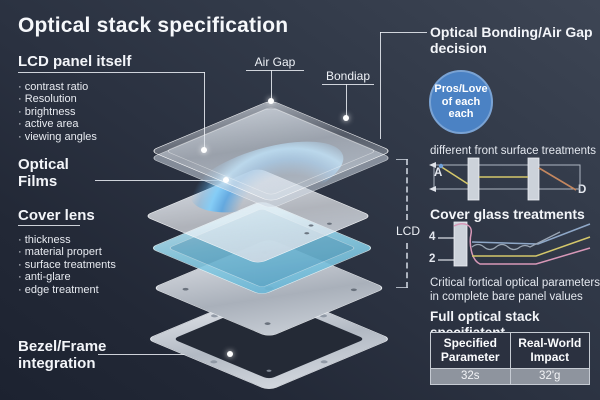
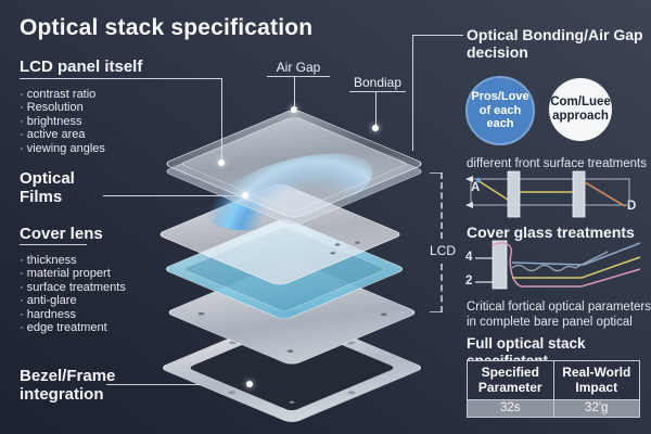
  Optical stack specification
  LCD panel itself
  · contrast ratio
  · Resolution
  · brightness
  · active area
  · viewing angles
  Optical
  Films
  Cover lens
  · thickness
  · material propert
  · surface treatments
  · anti-glare
+ · hardness
  · edge treatment
  Bezel/Frame
  integration
  Air Gap
  Bondiap
  LCD
  Optical Bonding/Air Gap
  decision
  Pros/Love
  of each
  each
+ Com/Luee
+ approach
  different front surface treatments
  A
  D
  Cover glass treatments
  4
  2
  Critical fortical optical parameters
- in complete bare panel values
+ in complete bare panel optical
  Specified
  Parameter
  Real-World
  Impact
  32s
  32'g
